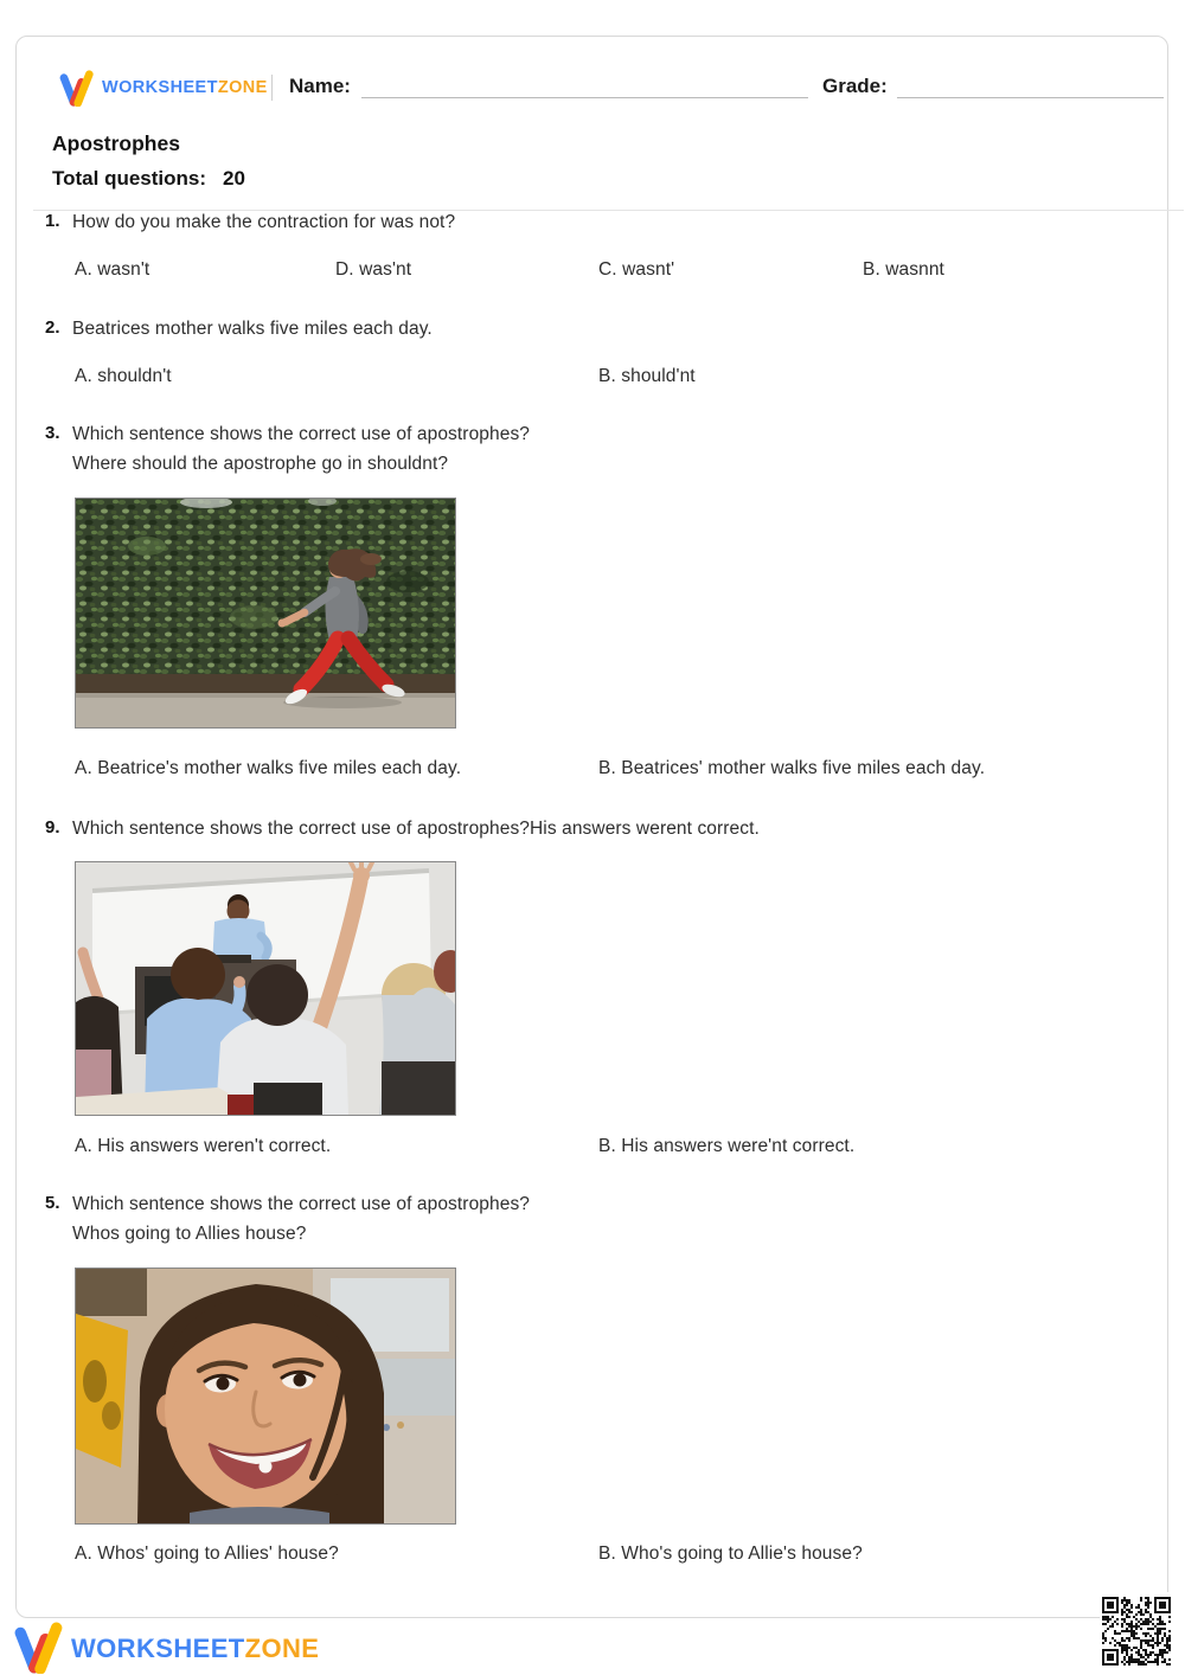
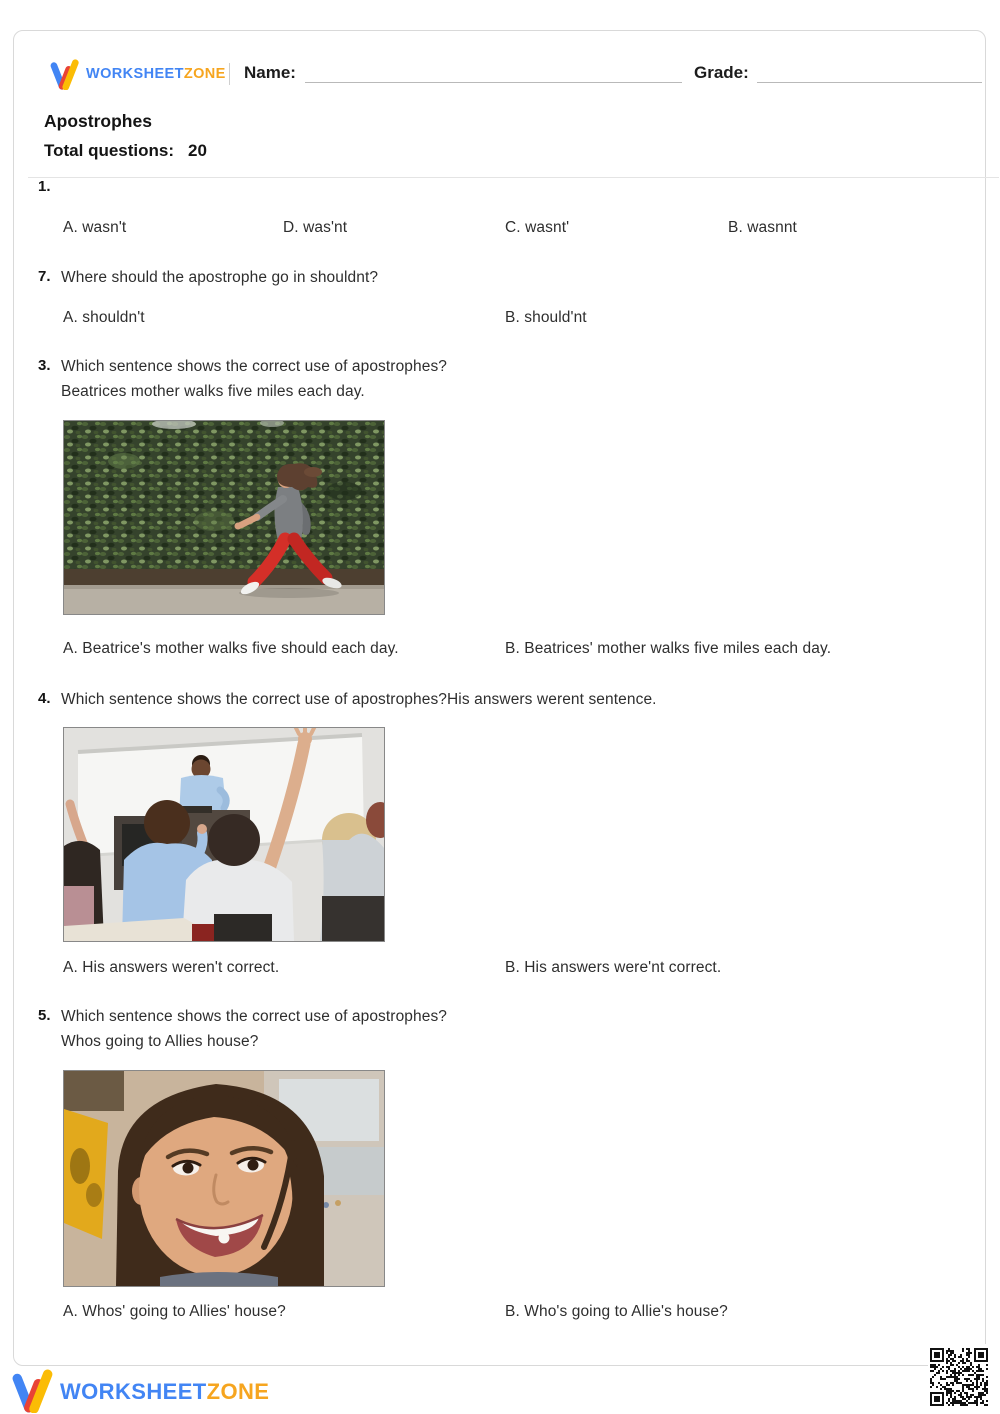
  WORKSHEETZONE
  Name:
  Grade:
  Apostrophes
  Total questions: 20
  1.
- How do you make the contraction for was not?
  A. wasn't
  D. was'nt
  C. wasnt'
  B. wasnnt
- 2.
+ 7.
- Beatrices mother walks five miles each day.
+ Where should the apostrophe go in shouldnt?
  A. shouldn't
  B. should'nt
  3.
  Which sentence shows the correct use of apostrophes?
- Where should the apostrophe go in shouldnt?
+ Beatrices mother walks five miles each day.
- A. Beatrice's mother walks five miles each day.
+ A. Beatrice's mother walks five should each day.
  B. Beatrices' mother walks five miles each day.
- 9.
+ 4.
- Which sentence shows the correct use of apostrophes?His answers werent correct.
+ Which sentence shows the correct use of apostrophes?His answers werent sentence.
  A. His answers weren't correct.
  B. His answers were'nt correct.
  5.
  Which sentence shows the correct use of apostrophes?
  Whos going to Allies house?
  A. Whos' going to Allies' house?
  B. Who's going to Allie's house?
  WORKSHEETZONE
